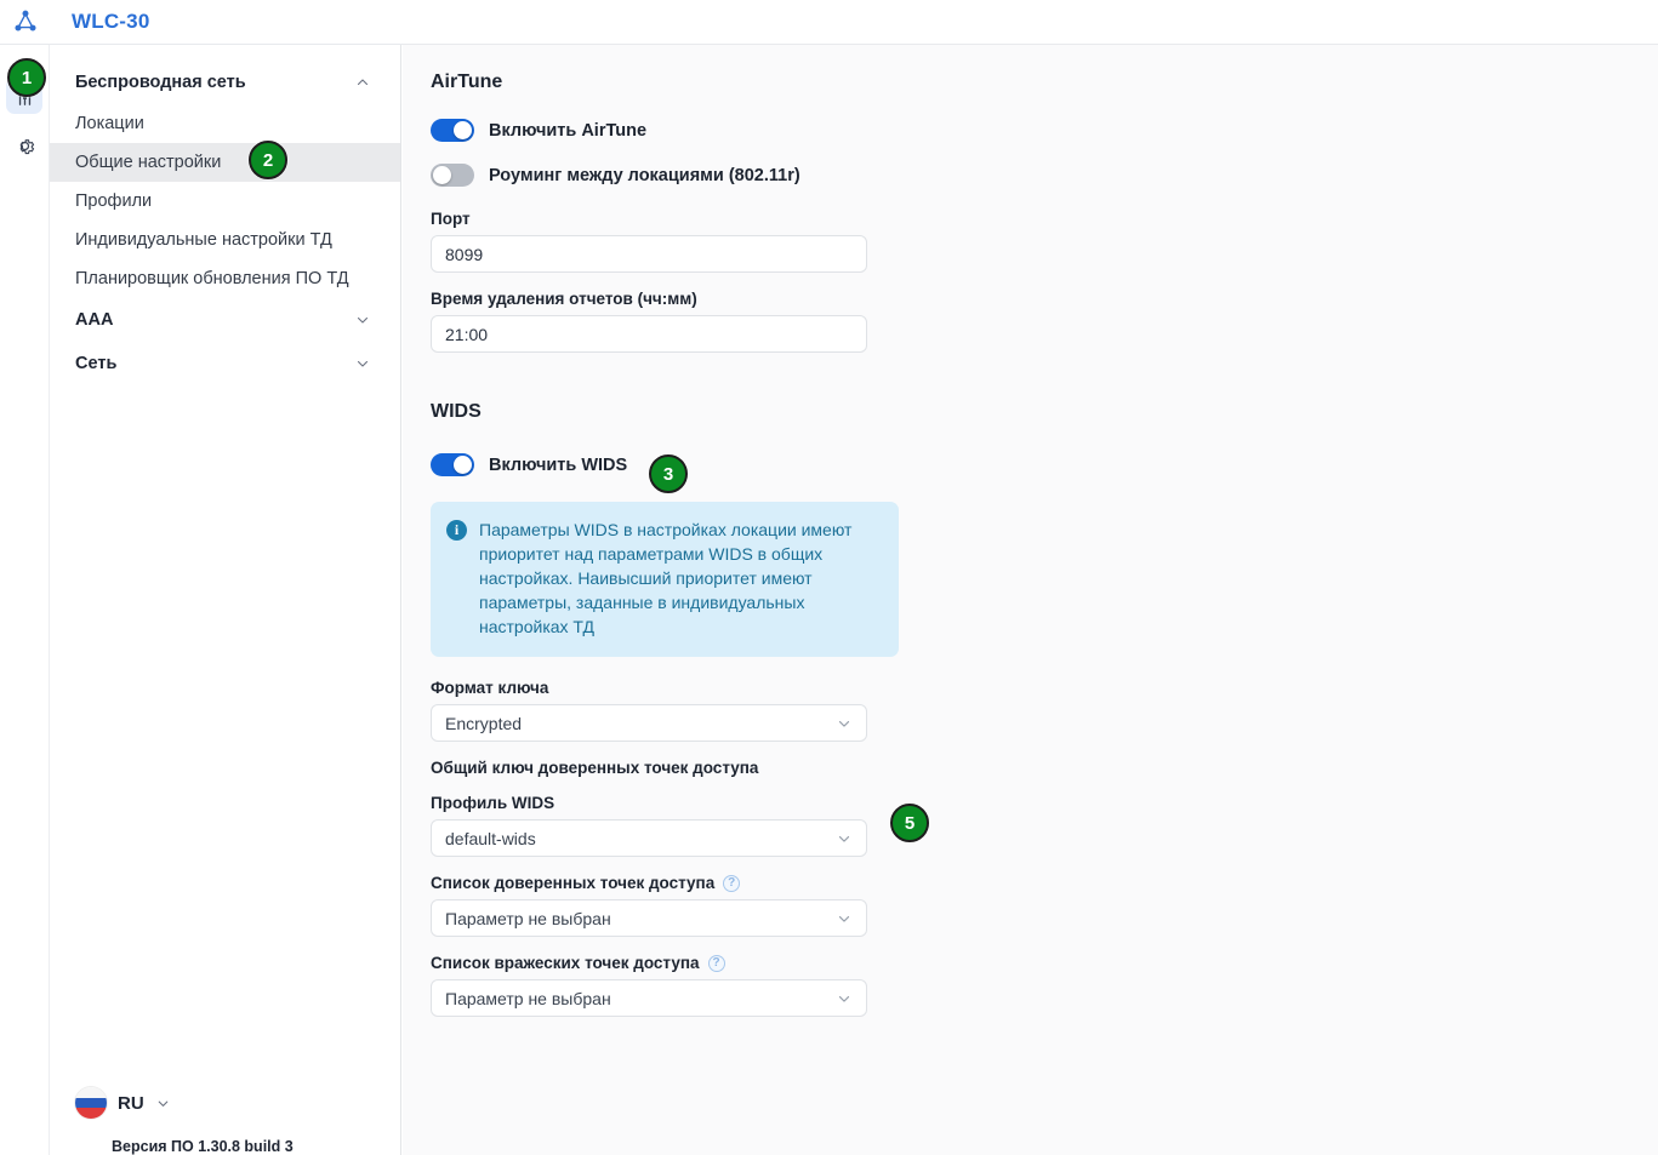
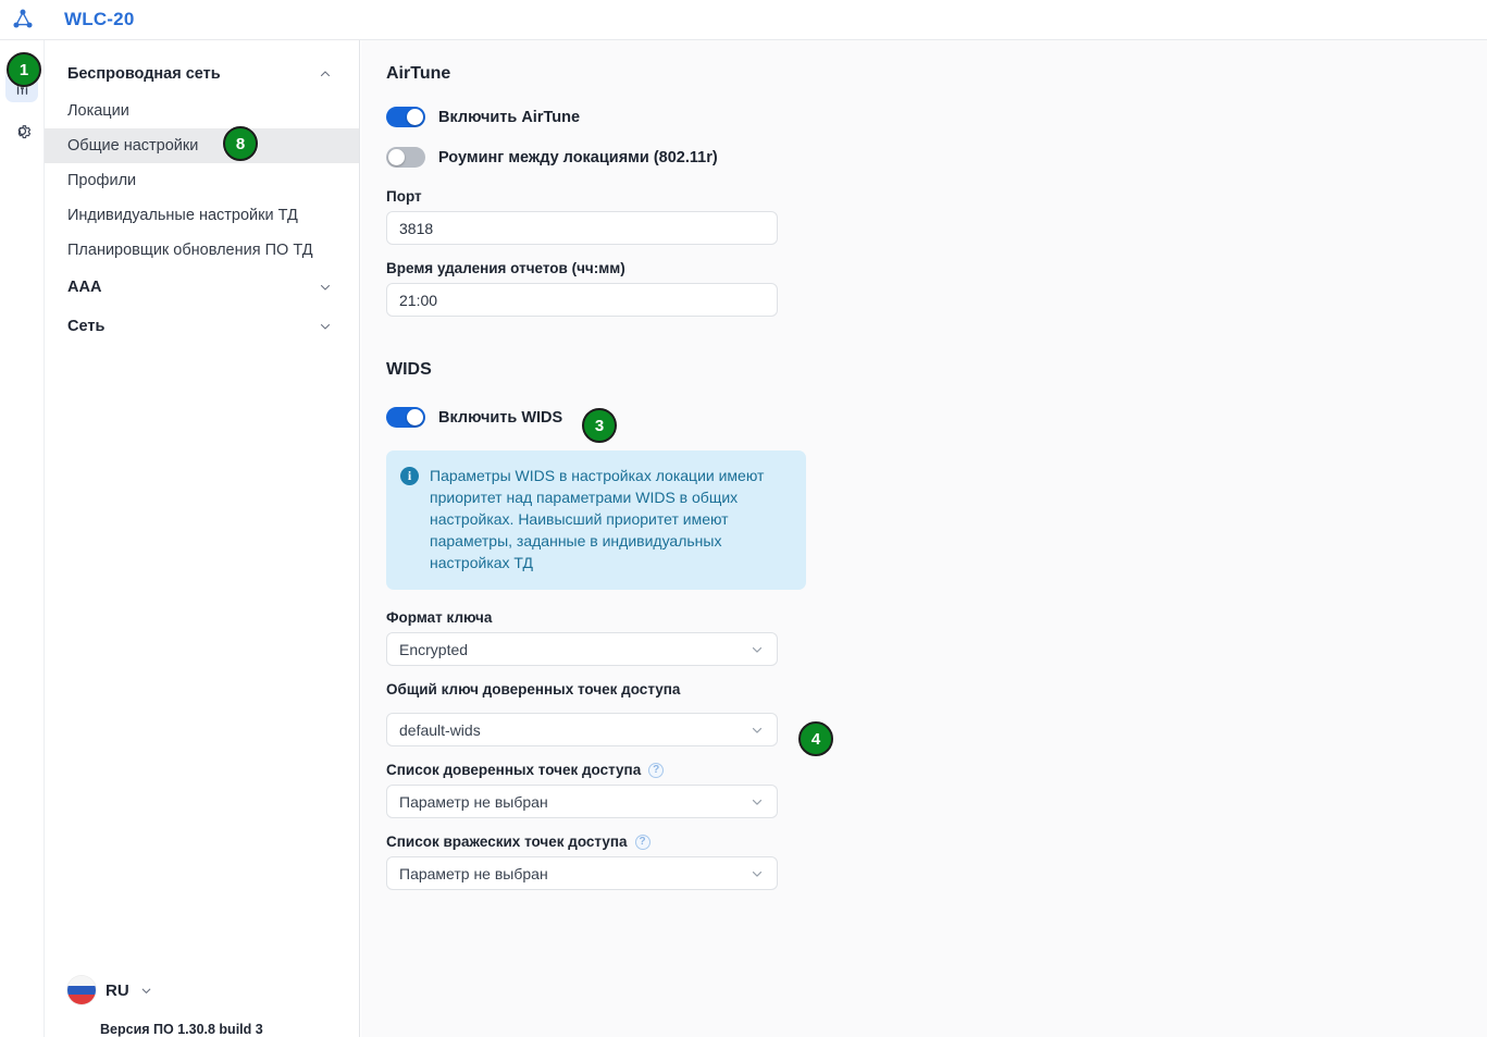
- WLC-30
+ WLC-20
  Беспроводная сеть
  Локации
  Общие настройки
  Профили
  Индивидуальные настройки ТД
  Планировщик обновления ПО ТД
  AAA
  Сеть
  RU
  Версия ПО 1.30.8 build 3
  AirTune
  Включить AirTune
  Роуминг между локациями (802.11r)
  Порт
- 8099
+ 3818
  Время удаления отчетов (чч:мм)
  21:00
  WIDS
  Включить WIDS
  i
  Параметры WIDS в настройках локации имеют приоритет над параметрами WIDS в общих настройках. Наивысший приоритет имеют параметры, заданные в индивидуальных настройках ТД
  Формат ключа
  Encrypted
  Общий ключ доверенных точек доступа
- Профиль WIDS
  default-wids
  Список доверенных точек доступа
  ?
  Параметр не выбран
  Список вражеских точек доступа
  ?
  Параметр не выбран
  1
- 2
+ 8
  3
- 5
+ 4
